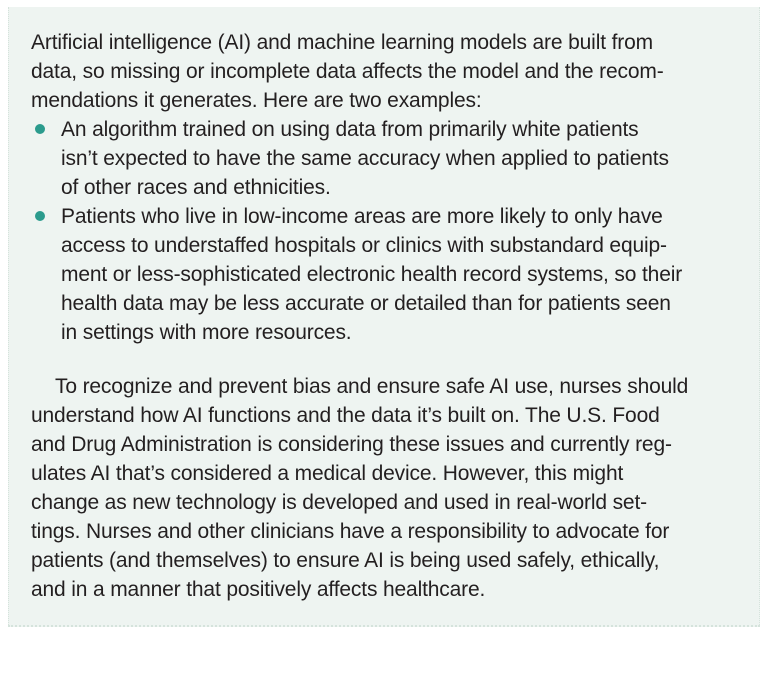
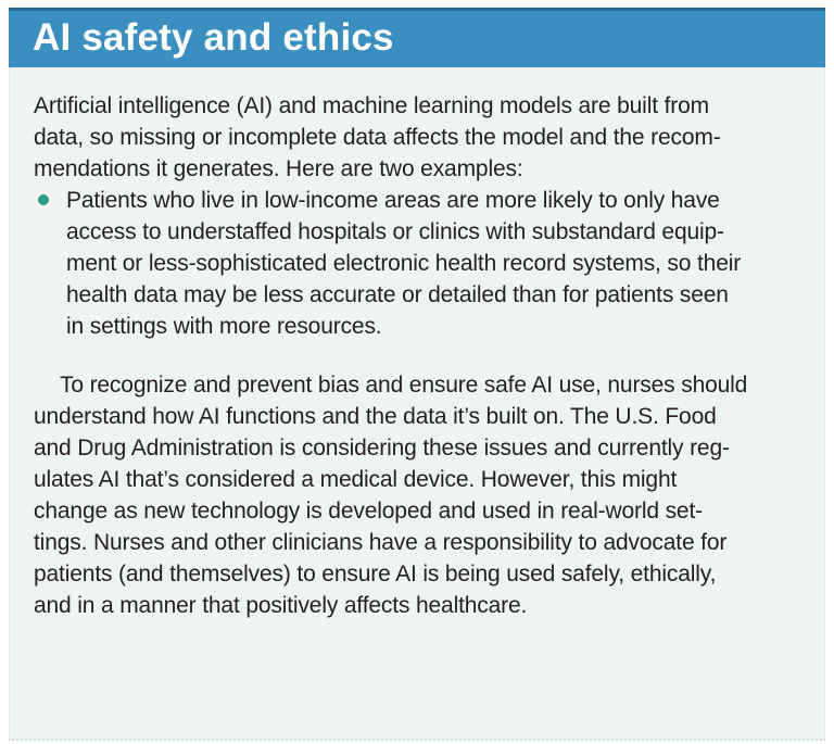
+ AI safety and ethics
  Artificial intelligence (AI) and machine learning models are built from
  data, so missing or incomplete data affects the model and the recom-
  mendations it generates. Here are two examples:
- An algorithm trained on using data from primarily white patients
- isn’t expected to have the same accuracy when applied to patients
- of other races and ethnicities.
  Patients who live in low-income areas are more likely to only have
  access to understaffed hospitals or clinics with substandard equip-
  ment or less-sophisticated electronic health record systems, so their
  health data may be less accurate or detailed than for patients seen
  in settings with more resources.
  To recognize and prevent bias and ensure safe AI use, nurses should
  understand how AI functions and the data it’s built on. The U.S. Food
  and Drug Administration is considering these issues and currently reg-
  ulates AI that’s considered a medical device. However, this might
  change as new technology is developed and used in real-world set-
  tings. Nurses and other clinicians have a responsibility to advocate for
  patients (and themselves) to ensure AI is being used safely, ethically,
  and in a manner that positively affects healthcare.
